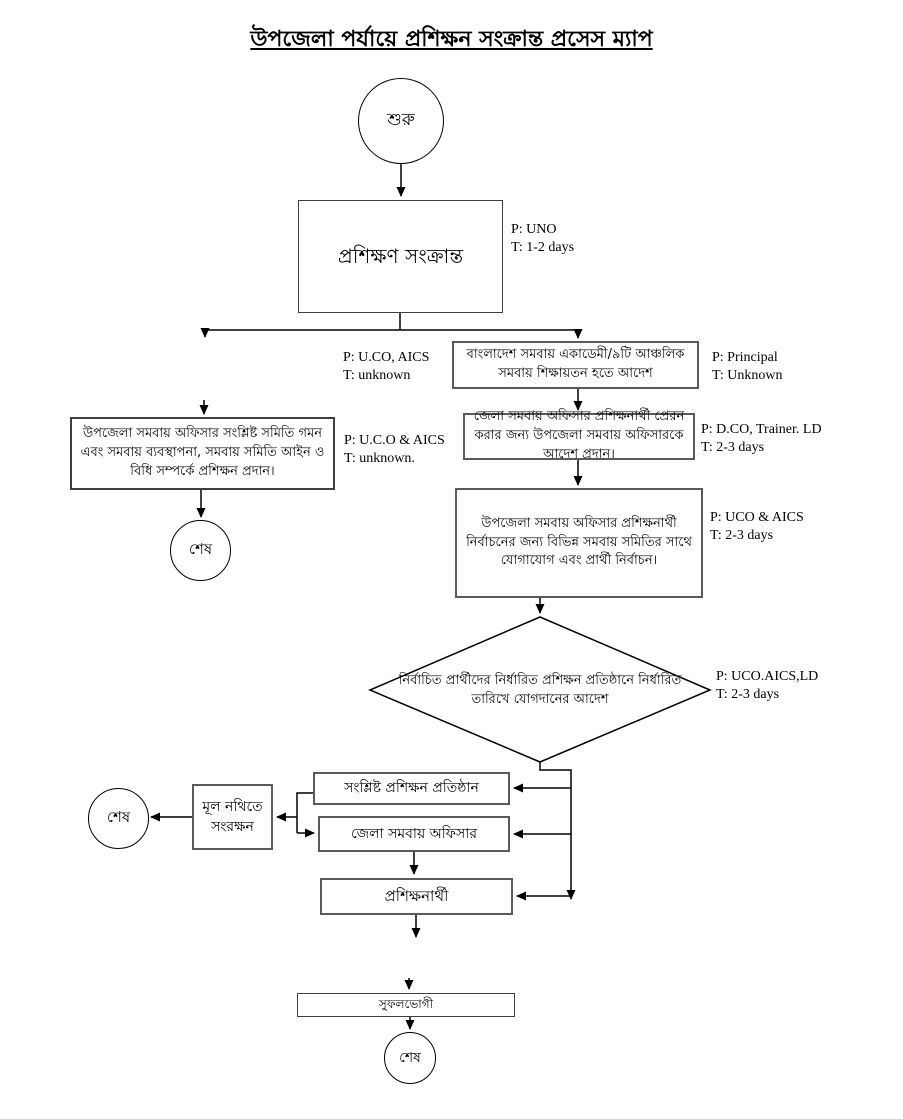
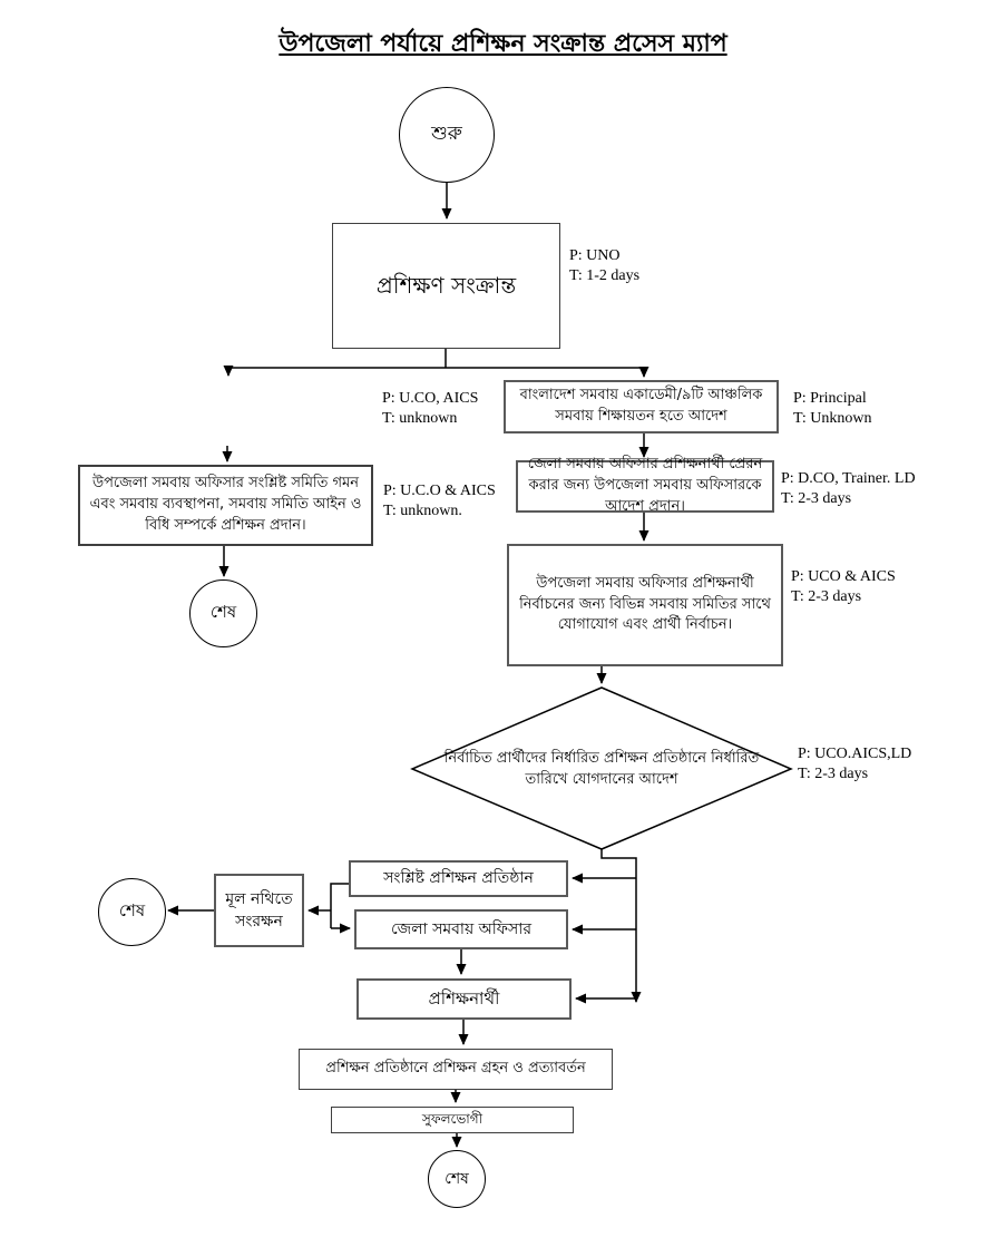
  উপজেলা পর্যায়ে প্রশিক্ষন সংক্রান্ত প্রসেস ম্যাপ
  শুরু
  প্রশিক্ষণ সংক্রান্ত
  P: UNO
  T: 1-2 days
  P: U.CO, AICS
  T: unknown
  উপজেলা সমবায় অফিসার সংশ্লিষ্ট সমিতি গমন এবং সমবায় ব্যবস্থাপনা, সমবায় সমিতি আইন ও বিধি সম্পর্কে প্রশিক্ষন প্রদান।
  P: U.C.O & AICS
  T: unknown.
  শেষ
  বাংলাদেশ সমবায় একাডেমী/৯টি আঞ্চলিক সমবায় শিক্ষায়তন হতে আদেশ
  P: Principal
  T: Unknown
  জেলা সমবায় অফিসার প্রশিক্ষনার্থী প্রেরন করার জন্য উপজেলা সমবায় অফিসারকে আদেশ প্রদান।
  P: D.CO, Trainer. LD
  T: 2-3 days
  উপজেলা সমবায় অফিসার প্রশিক্ষনার্থী নির্বাচনের জন্য বিভিন্ন সমবায় সমিতির সাথে যোগাযোগ এবং প্রার্থী নির্বাচন।
  P: UCO & AICS
  T: 2-3 days
  নির্বাচিত প্রার্থীদের নির্ধারিত প্রশিক্ষন প্রতিষ্ঠানে নির্ধারিত তারিখে যোগদানের আদেশ
  P: UCO.AICS,LD
  T: 2-3 days
  সংশ্লিষ্ট প্রশিক্ষন প্রতিষ্ঠান
  জেলা সমবায় অফিসার
  মূল নথিতে সংরক্ষন
  শেষ
  প্রশিক্ষনার্থী
+ প্রশিক্ষন প্রতিষ্ঠানে প্রশিক্ষন গ্রহন ও প্রত্যাবর্তন
  সুফলভোগী
  শেষ
